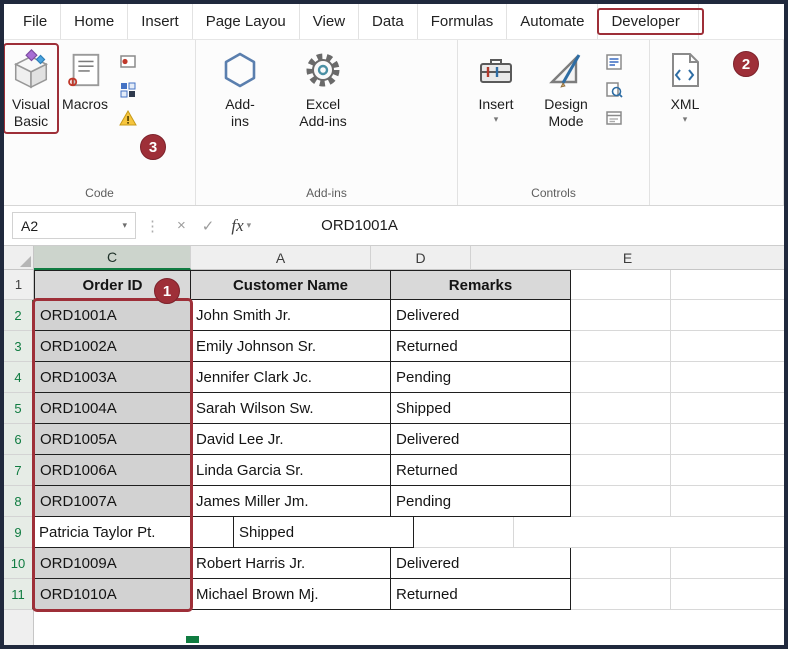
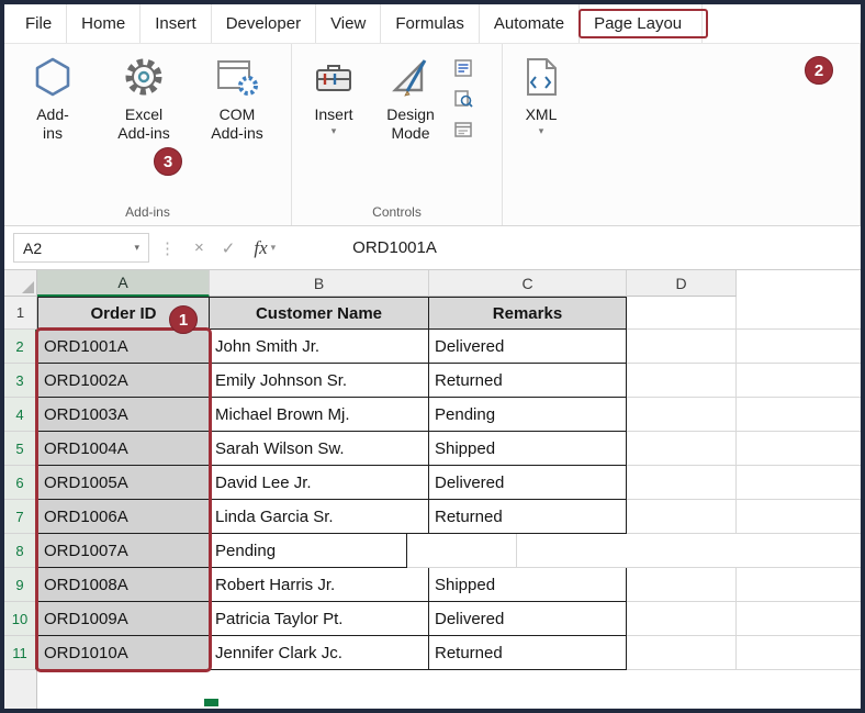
  File
  Home
  Insert
- Page Layou
+ Developer
  View
- Data
  Formulas
  Automate
- Developer
+ Page Layou
- Visual Basic
- Macros
- Code
  Add-ins
  Excel Add-ins
+ COM Add-ins
  Add-ins
  Insert
  ▾
  Design Mode
  Controls
  XML
  ▾
  A2
  ▾
  ⋮
  ×
  ✓
  fx
  ▾
  ORD1001A
- C
+ A
+ B
- A
+ C
  D
- E
  1
  Order ID
  Customer Name
  Remarks
  2
  ORD1001A
  John Smith Jr.
  Delivered
  3
  ORD1002A
  Emily Johnson Sr.
  Returned
  4
  ORD1003A
- Jennifer Clark Jc.
+ Michael Brown Mj.
  Pending
  5
  ORD1004A
  Sarah Wilson Sw.
  Shipped
  6
  ORD1005A
  David Lee Jr.
  Delivered
  7
  ORD1006A
  Linda Garcia Sr.
  Returned
  8
  ORD1007A
- James Miller Jm.
  Pending
  9
+ ORD1008A
- Patricia Taylor Pt.
+ Robert Harris Jr.
  Shipped
  10
  ORD1009A
- Robert Harris Jr.
+ Patricia Taylor Pt.
  Delivered
  11
  ORD1010A
- Michael Brown Mj.
+ Jennifer Clark Jc.
  Returned
  1
  2
  3
